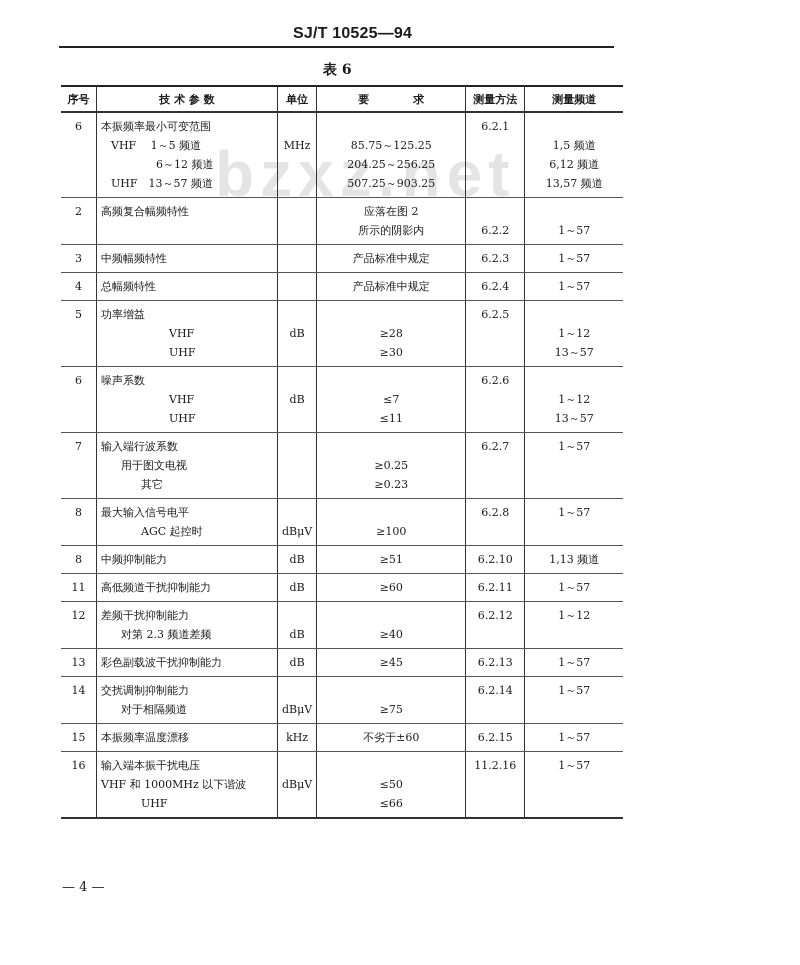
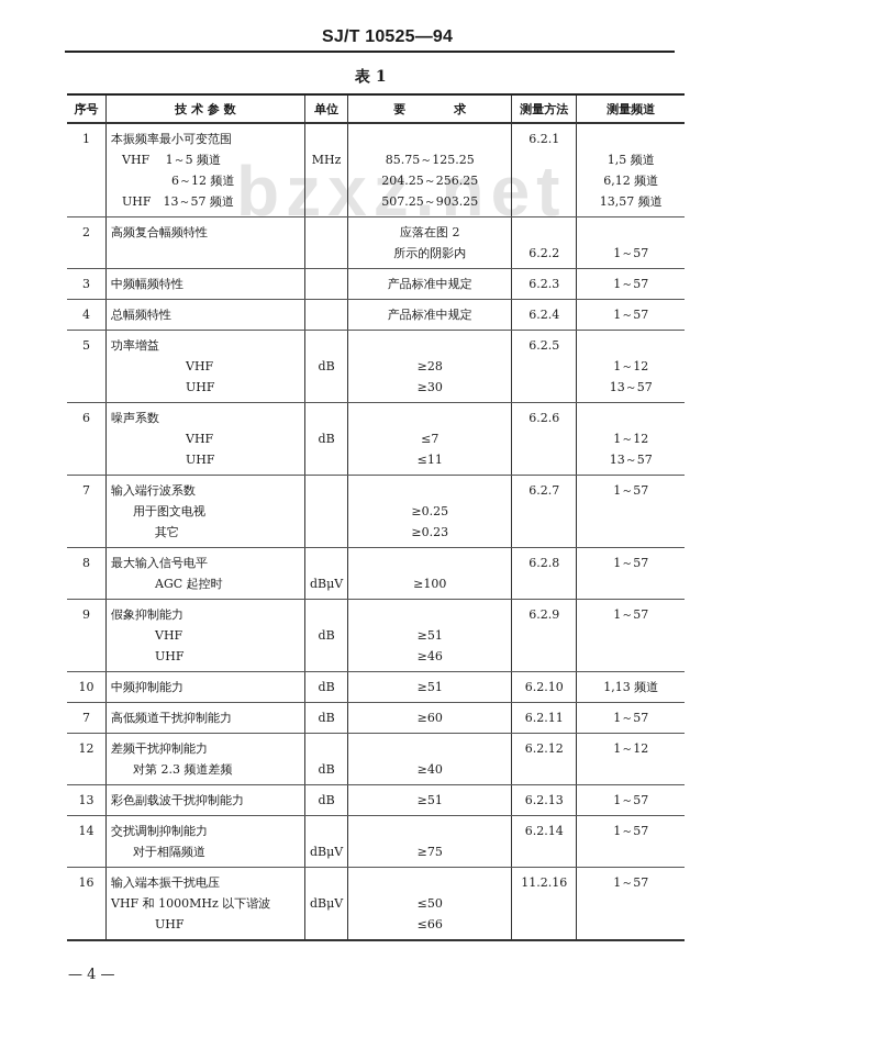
  SJ/T 10525—94
- 表 6
+ 表 1
  bzxz.net
  序号	技 术 参 数	单位	要 求	测量方法	测量频道
- 6	本振频率最小可变范围VHF 1～5 频道6～12 频道UHF 13～57 频道	MHz	85.75～125.25204.25～256.25507.25～903.25	6.2.1	1,5 频道6,12 频道13,57 频道
+ 1	本振频率最小可变范围VHF 1～5 频道6～12 频道UHF 13～57 频道	MHz	85.75～125.25204.25～256.25507.25～903.25	6.2.1	1,5 频道6,12 频道13,57 频道
  2	高频复合幅频特性		应落在图 2所示的阴影内	6.2.2	1～57
  3	中频幅频特性		产品标准中规定	6.2.3	1～57
  4	总幅频特性		产品标准中规定	6.2.4	1～57
  5	功率增益VHFUHF	dB	≥28≥30	6.2.5	1～1213～57
  6	噪声系数VHFUHF	dB	≤7≤11	6.2.6	1～1213～57
  7	输入端行波系数用于图文电视其它		≥0.25≥0.23	6.2.7	1～57
  8	最大输入信号电平AGC 起控时	dBμV	≥100	6.2.8	1～57
+ 9	假象抑制能力VHFUHF	dB	≥51≥46	6.2.9	1～57
- 8	中频抑制能力	dB	≥51	6.2.10	1,13 频道
+ 10	中频抑制能力	dB	≥51	6.2.10	1,13 频道
- 11	高低频道干扰抑制能力	dB	≥60	6.2.11	1～57
+ 7	高低频道干扰抑制能力	dB	≥60	6.2.11	1～57
  12	差频干扰抑制能力对第 2.3 频道差频	dB	≥40	6.2.12	1～12
- 13	彩色副载波干扰抑制能力	dB	≥45	6.2.13	1～57
+ 13	彩色副载波干扰抑制能力	dB	≥51	6.2.13	1～57
  14	交扰调制抑制能力对于相隔频道	dBμV	≥75	6.2.14	1～57
- 15	本振频率温度漂移	kHz	不劣于±60	6.2.15	1～57
  16	输入端本振干扰电压VHF 和 1000MHz 以下谐波UHF	dBμV	≤50≤66	11.2.16	1～57
  — 4 —
